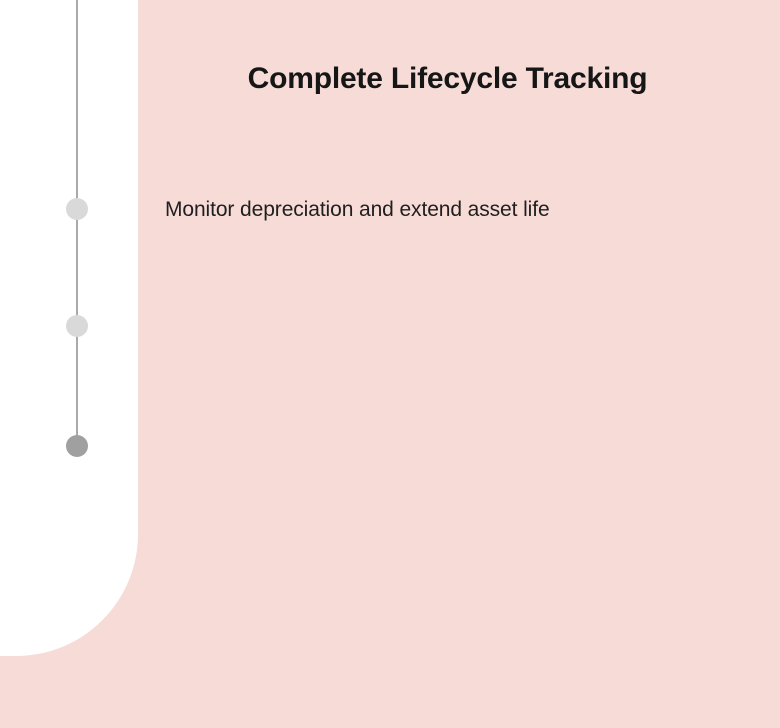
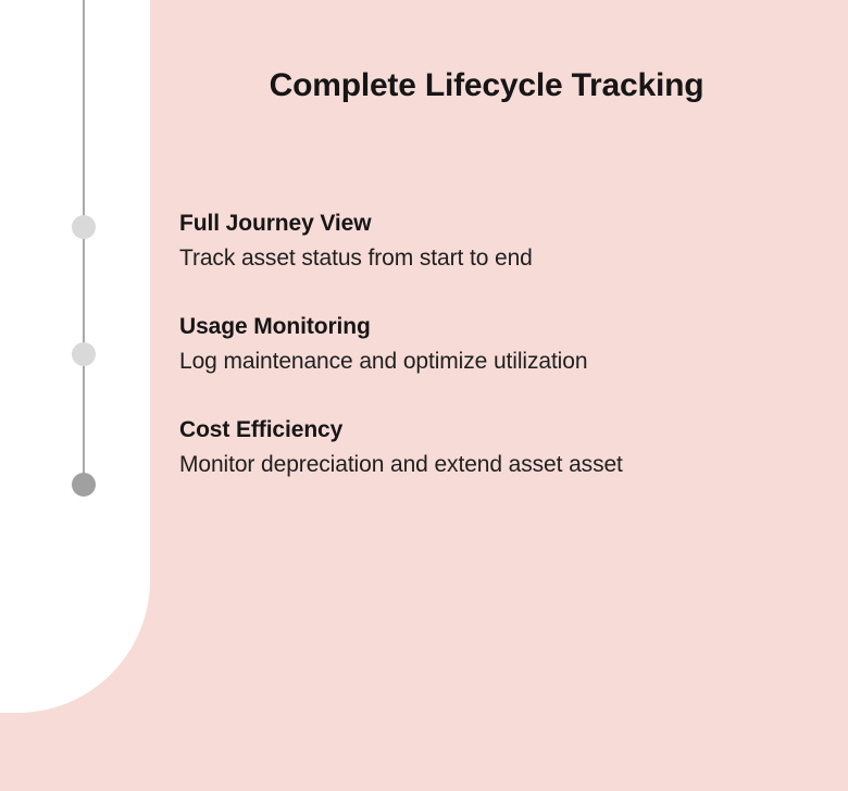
  Complete Lifecycle Tracking
+ Full Journey View
+ Track asset status from start to end
+ Usage Monitoring
+ Log maintenance and optimize utilization
+ Cost Efficiency
- Monitor depreciation and extend asset life
+ Monitor depreciation and extend asset asset
